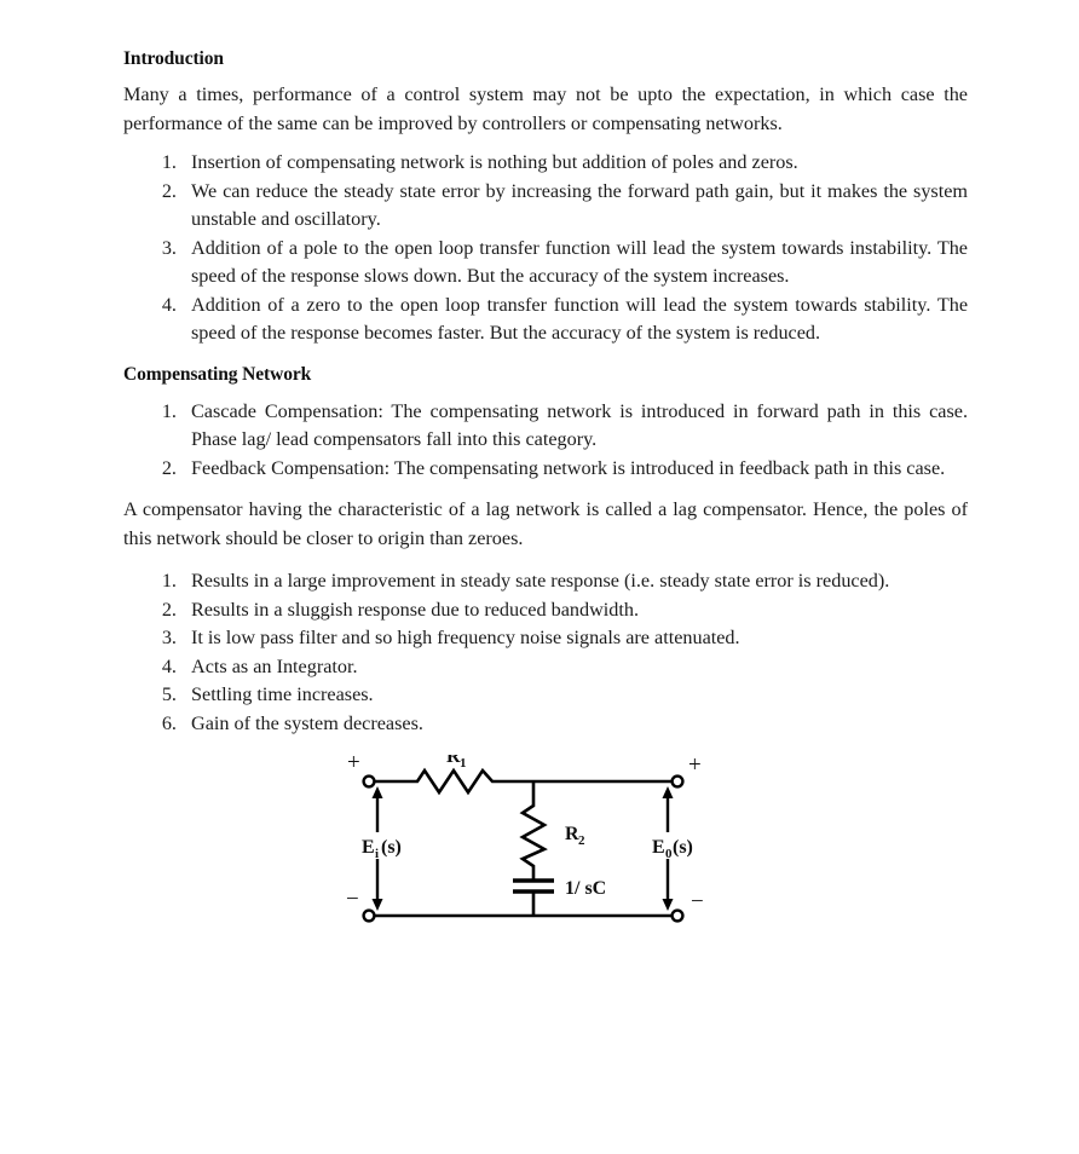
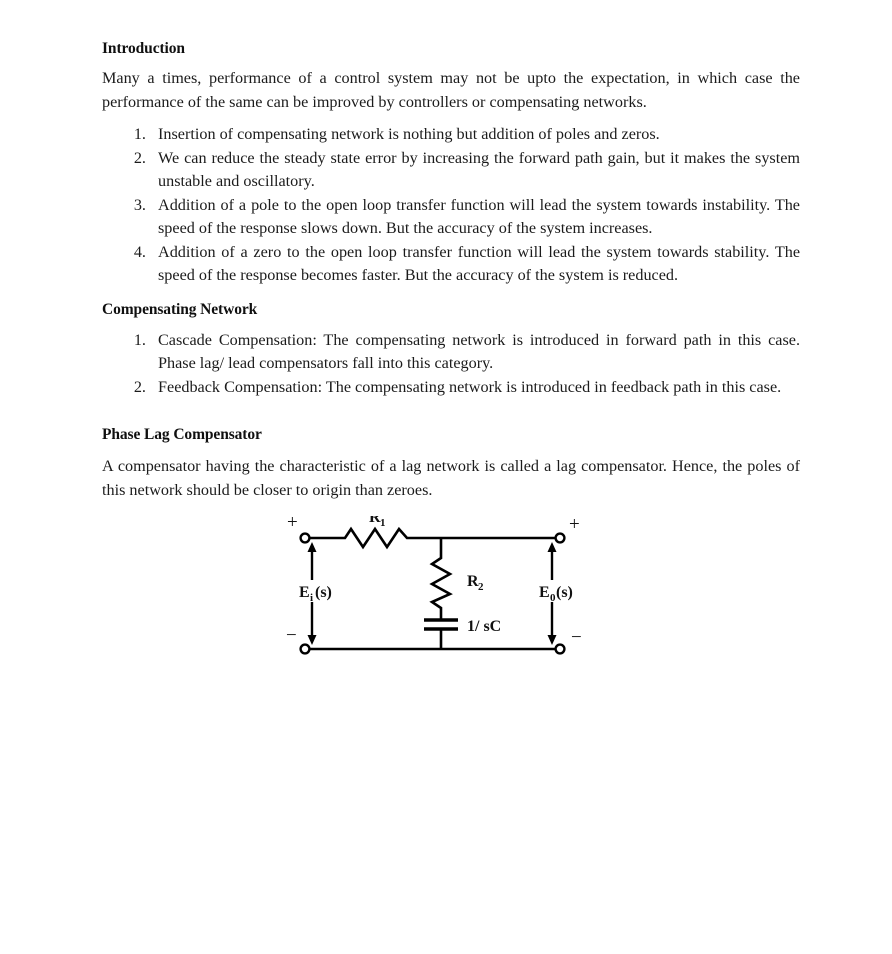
  Introduction
  Many a times, performance of a control system may not be upto the expectation, in which case the performance of the same can be improved by controllers or compensating networks.
  Insertion of compensating network is nothing but addition of poles and zeros.
  We can reduce the steady state error by increasing the forward path gain, but it makes the system unstable and oscillatory.
  Addition of a pole to the open loop transfer function will lead the system towards instability. The speed of the response slows down. But the accuracy of the system increases.
  Addition of a zero to the open loop transfer function will lead the system towards stability. The speed of the response becomes faster. But the accuracy of the system is reduced.
  Compensating Network
  Cascade Compensation: The compensating network is introduced in forward path in this case. Phase lag/ lead compensators fall into this category.
  Feedback Compensation: The compensating network is introduced in feedback path in this case.
+ Phase Lag Compensator
  A compensator having the characteristic of a lag network is called a lag compensator. Hence, the poles of this network should be closer to origin than zeroes.
- Results in a large improvement in steady sate response (i.e. steady state error is reduced).
- Results in a sluggish response due to reduced bandwidth.
- It is low pass filter and so high frequency noise signals are attenuated.
- Acts as an Integrator.
- Settling time increases.
- Gain of the system decreases.
  R
  1
  R
  2
  1/ sC
  E
  i
  (s)
  E
  0
  (s)
  +
  −
  +
  −
